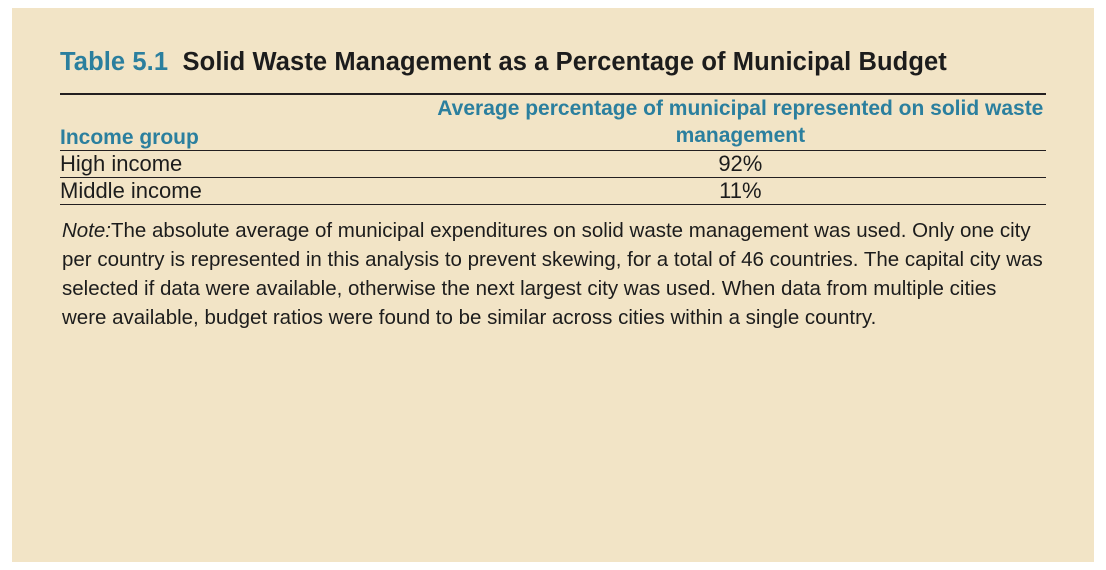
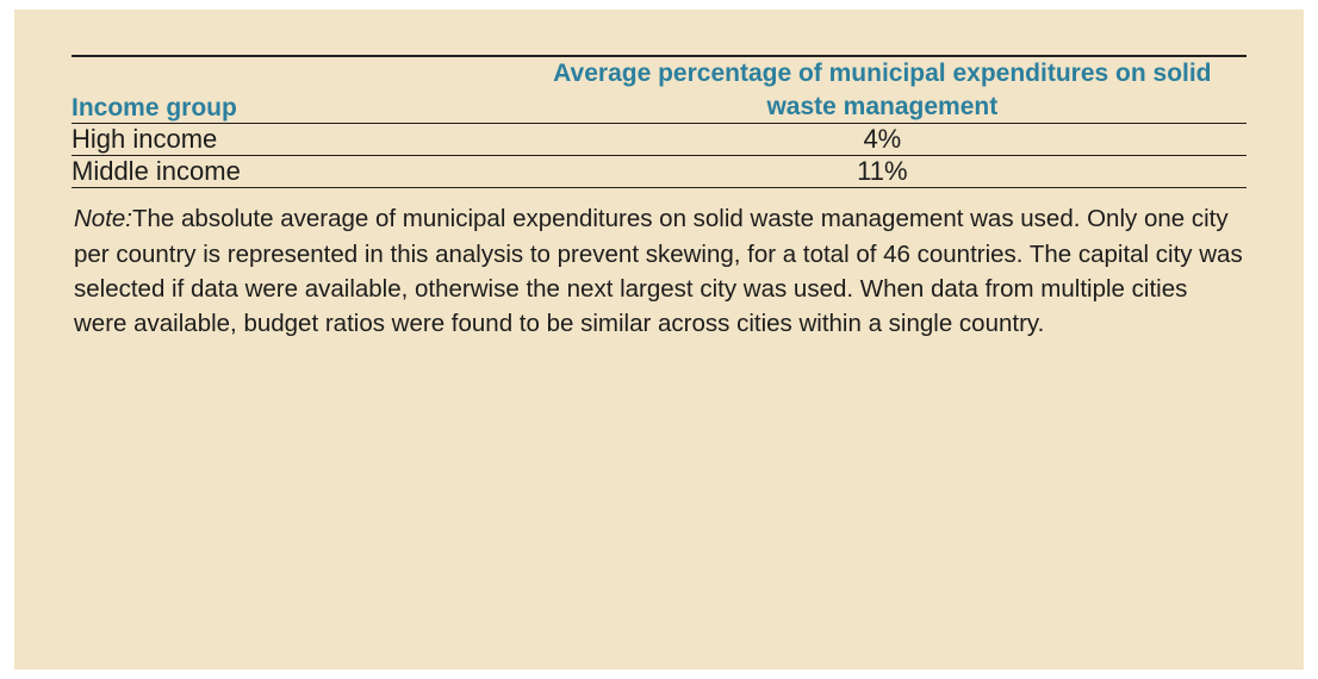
- Table 5.1 Solid Waste Management as a Percentage of Municipal Budget
- Income group	Average percentage of municipal represented on solid waste management
+ Income group	Average percentage of municipal expenditures on solid waste management
- High income	92%
+ High income	4%
  Middle income	11%
  Note:The absolute average of municipal expenditures on solid waste management was used. Only one city per country is represented in this analysis to prevent skewing, for a total of 46 countries. The capital city was selected if data were available, otherwise the next largest city was used. When data from multiple cities were available, budget ratios were found to be similar across cities within a single country.
